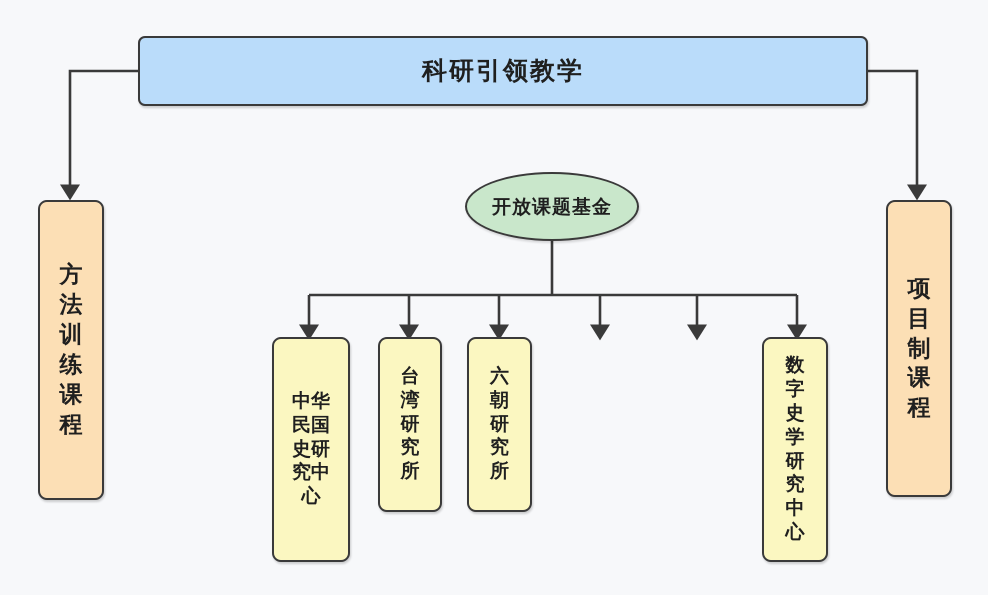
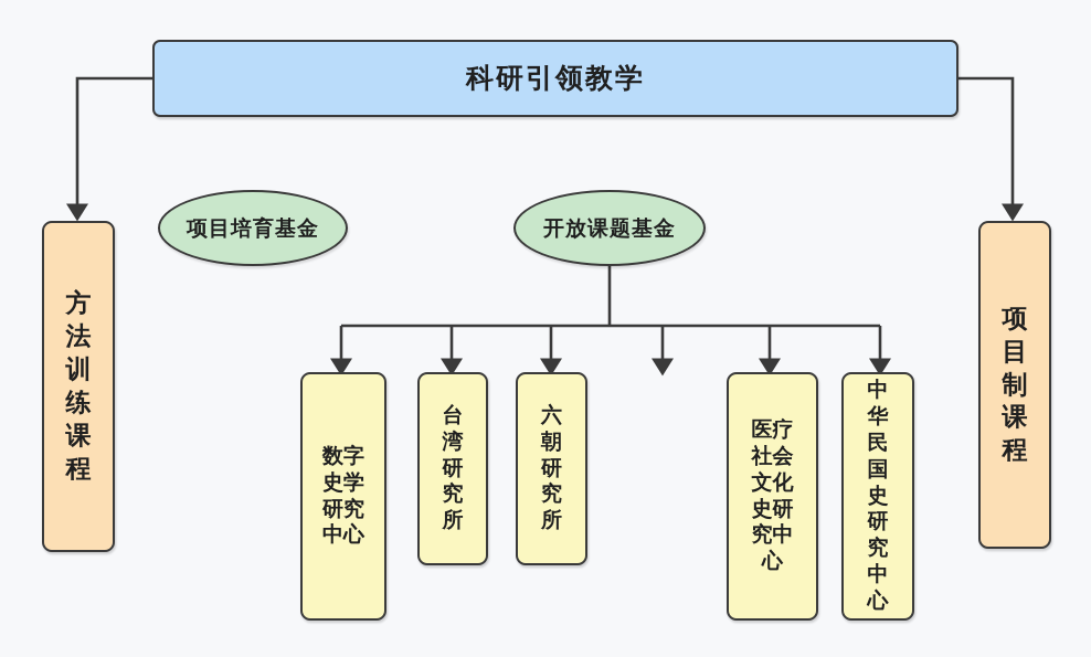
  科研引领教学
  方法训练课程
  项目制课程
+ 项目培育基金
  开放课题基金
- 中华民国史研究中心
+ 数字史学研究中心
  台湾研究所
  六朝研究所
+ 医疗社会文化史研究中心
- 数字史学研究中心
+ 中华民国史研究中心
